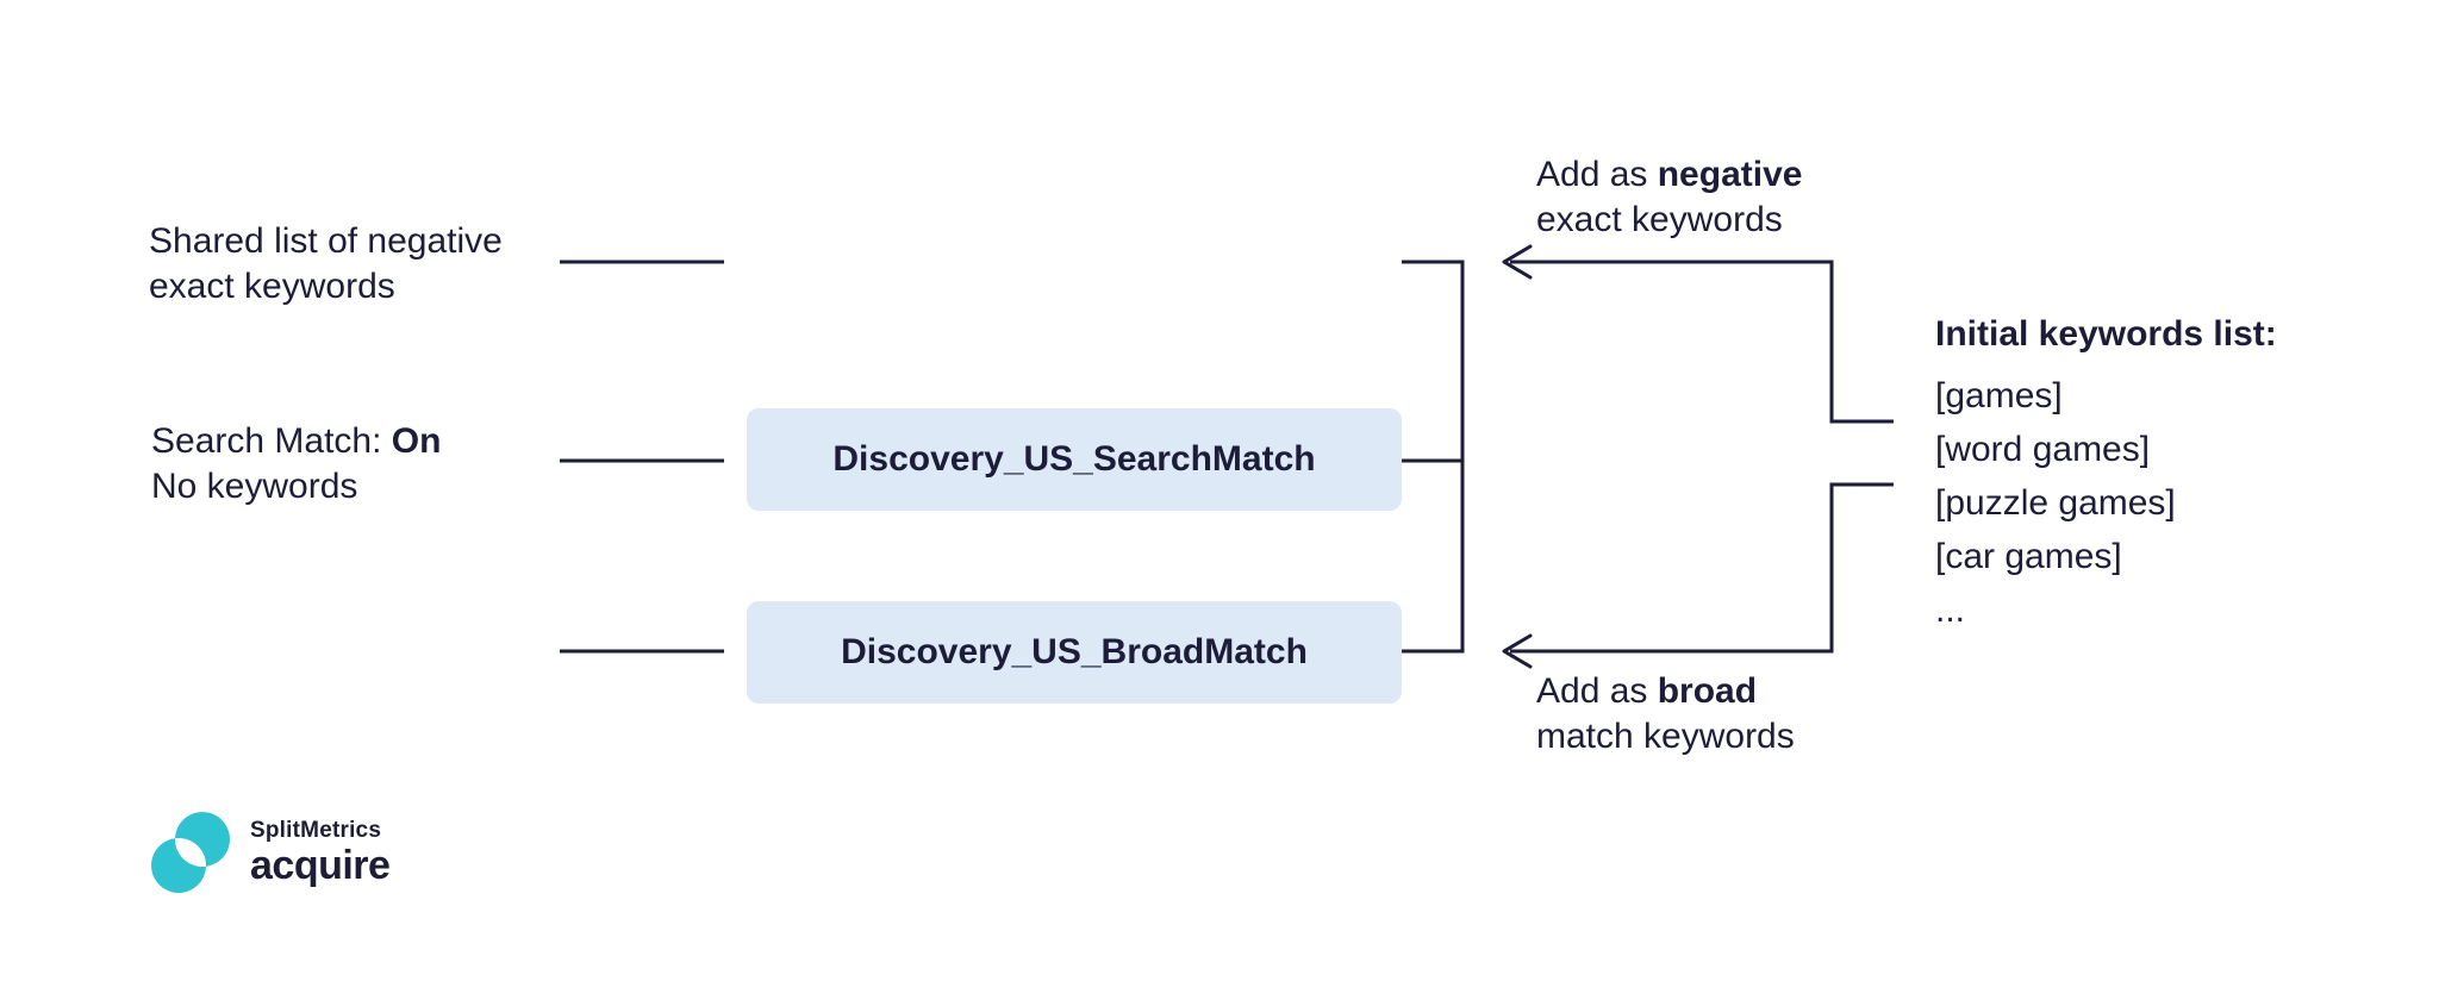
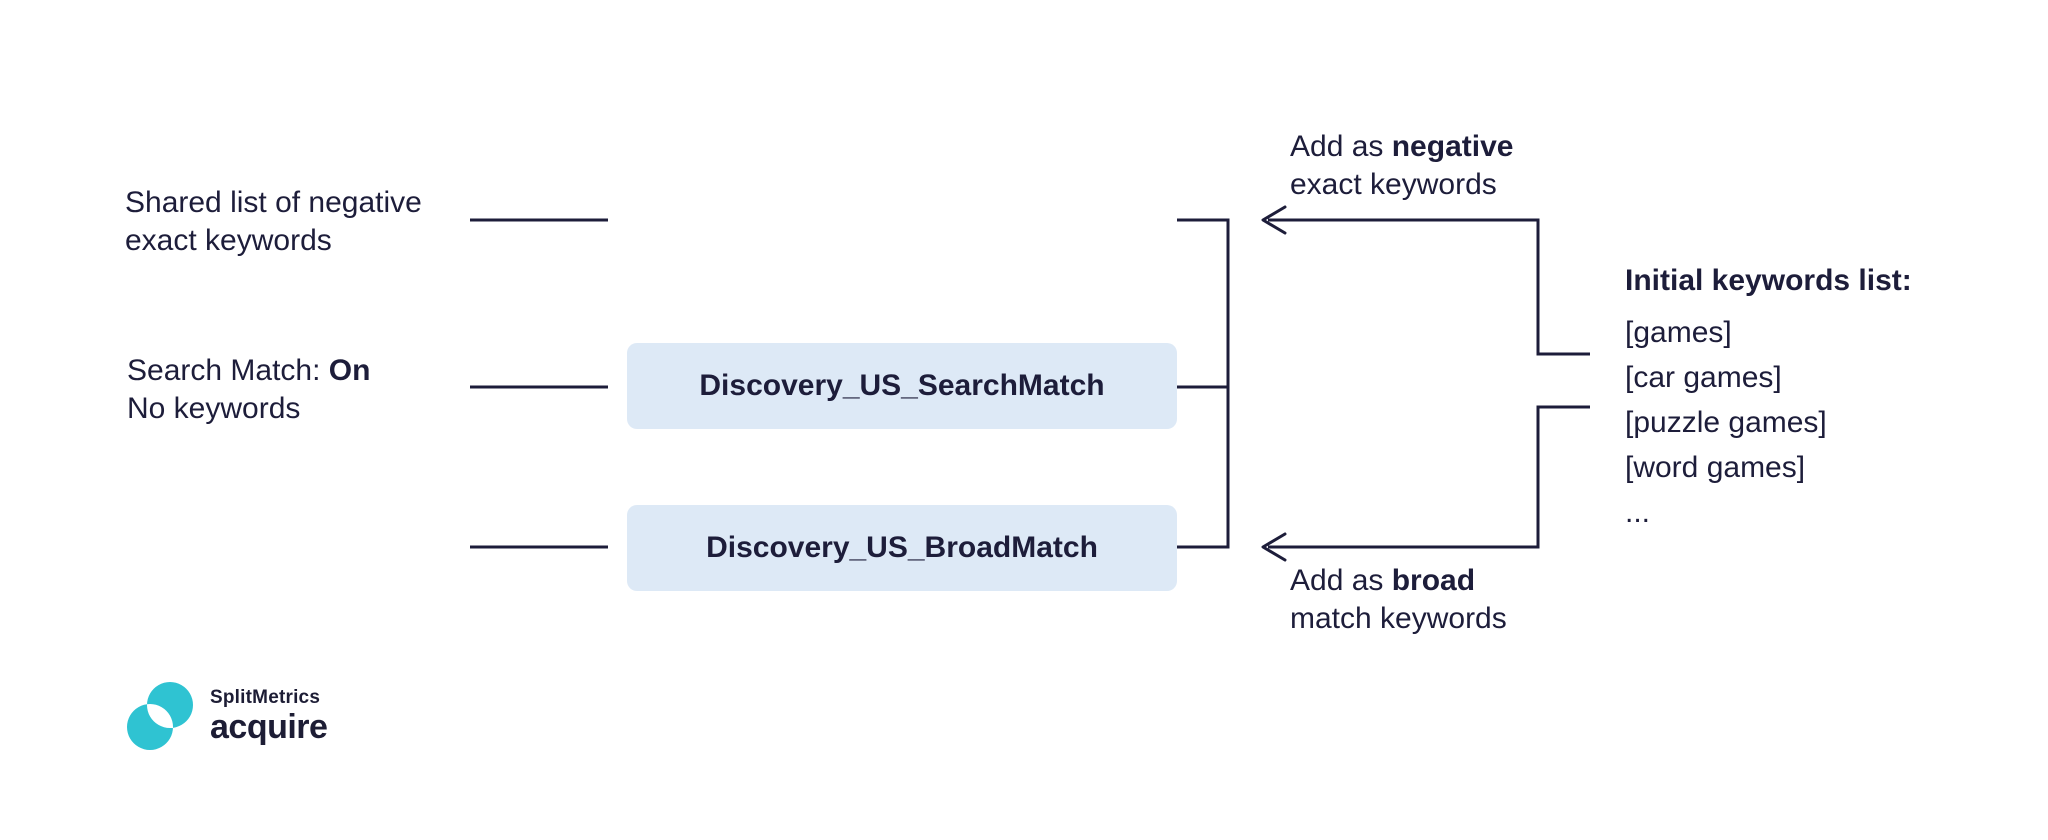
  Shared list of negative
  exact keywords
  Search Match: On
  No keywords
  Discovery_US_SearchMatch
  Discovery_US_BroadMatch
  Add as negative
  exact keywords
  Add as broad
  match keywords
  Initial keywords list:
  [games]
- [word games]
+ [car games]
  [puzzle games]
- [car games]
+ [word games]
  ...
  SplitMetrics
  acquire
